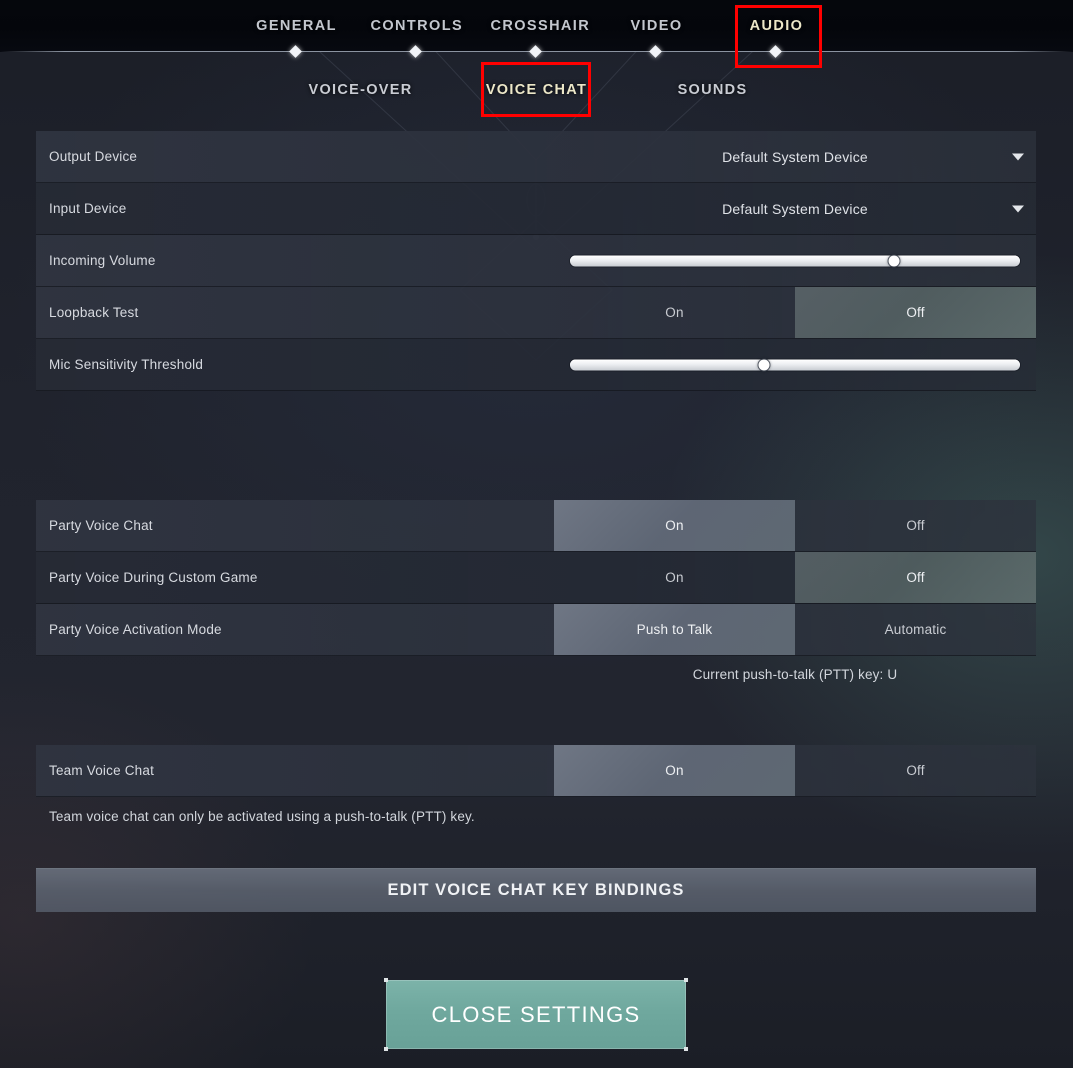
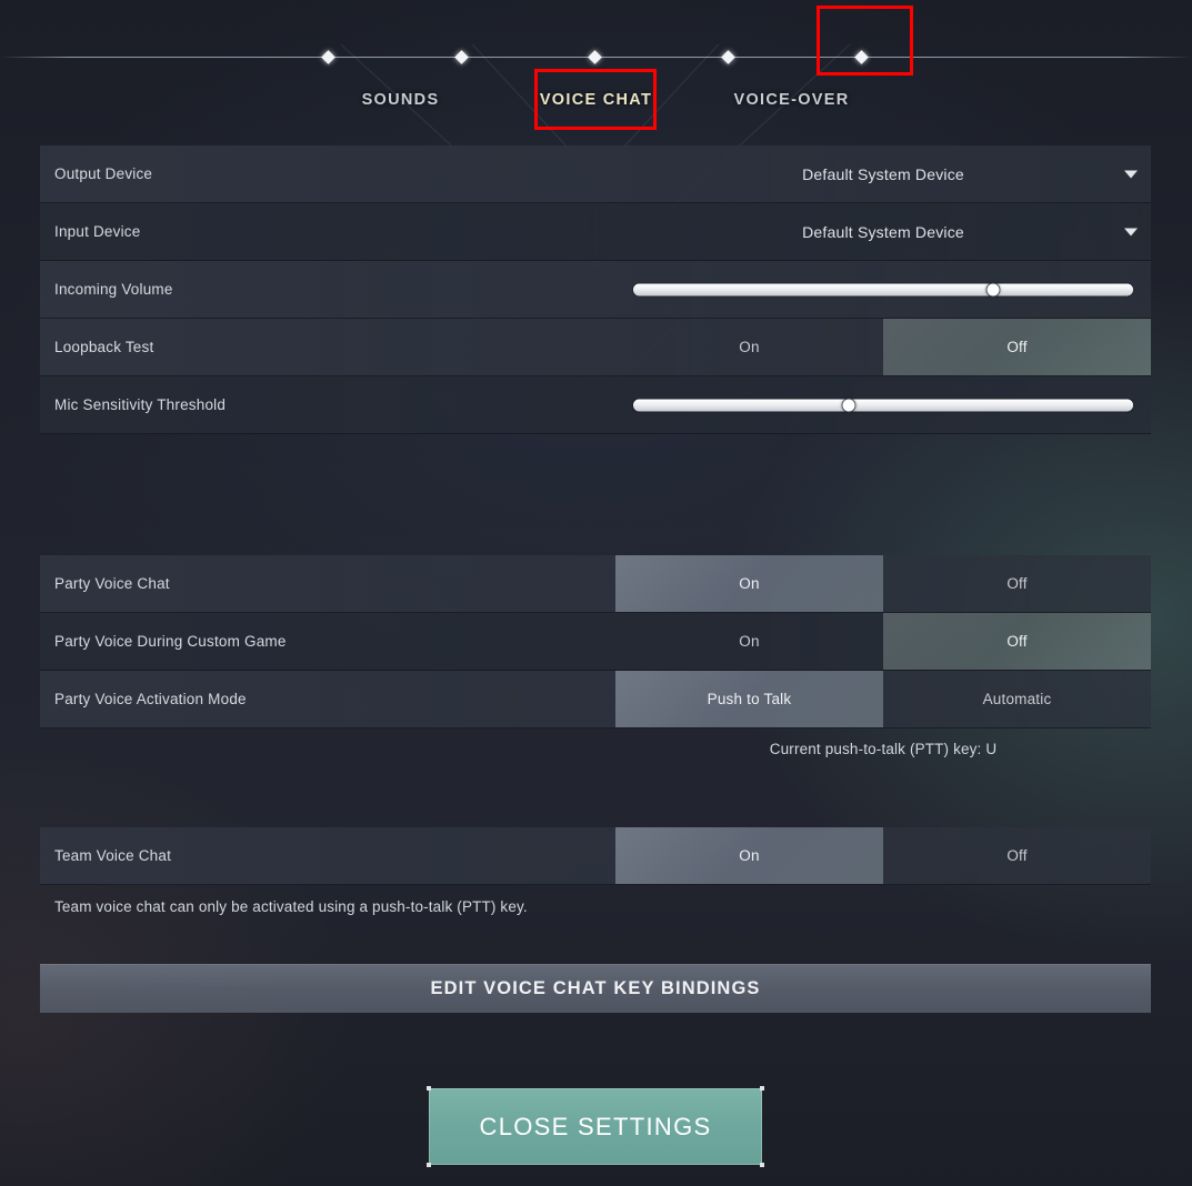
- GENERAL
- CONTROLS
- CROSSHAIR
- VIDEO
- AUDIO
- VOICE-OVER
+ SOUNDS
  VOICE CHAT
- SOUNDS
+ VOICE-OVER
  Output Device
  Default System Device
  Input Device
  Default System Device
  Incoming Volume
  Loopback Test
  On
  Off
  Mic Sensitivity Threshold
  Party Voice Chat
  On
  Off
  Party Voice During Custom Game
  On
  Off
  Party Voice Activation Mode
  Push to Talk
  Automatic
  Current push-to-talk (PTT) key: U
  Team Voice Chat
  On
  Off
  Team voice chat can only be activated using a push-to-talk (PTT) key.
  EDIT VOICE CHAT KEY BINDINGS
  CLOSE SETTINGS
